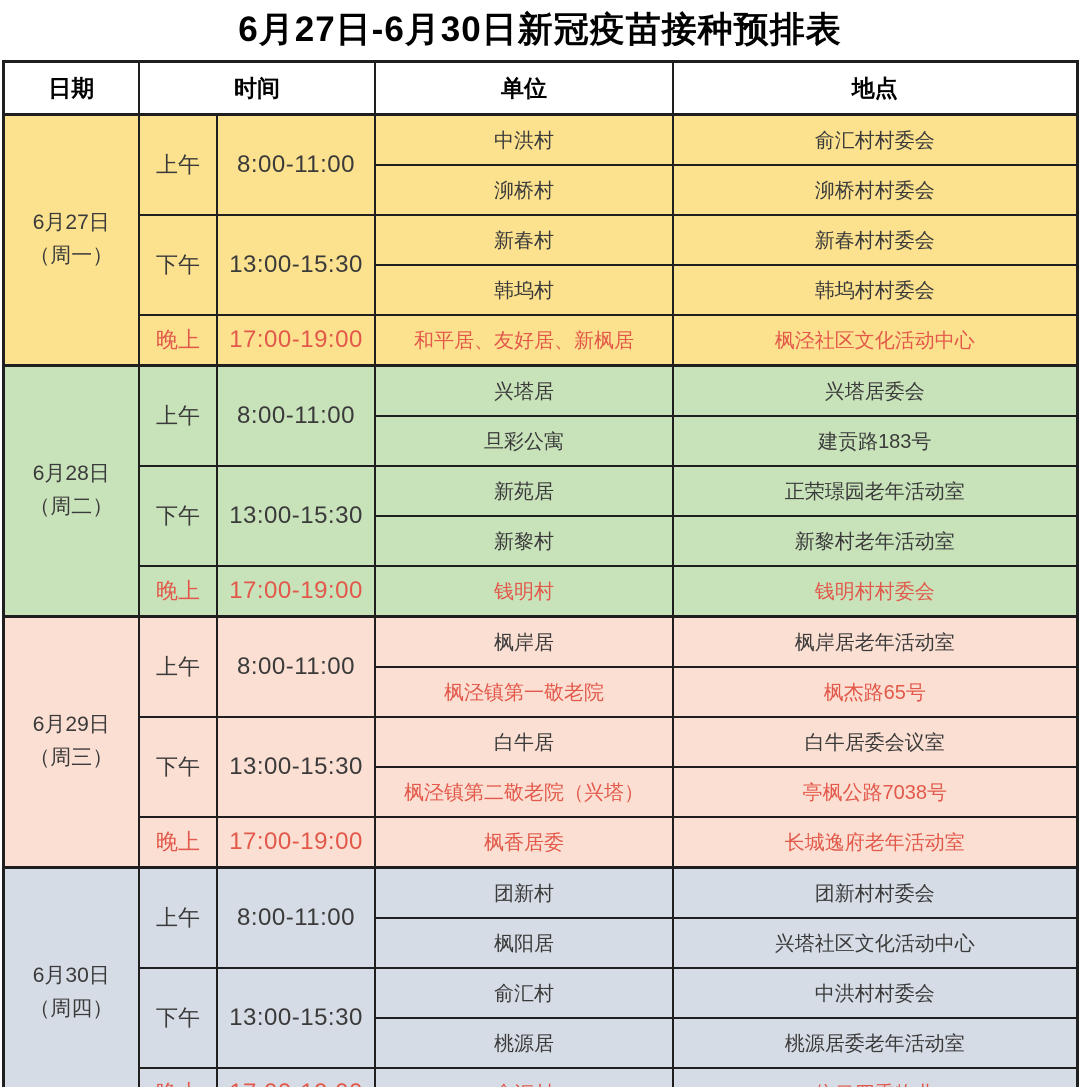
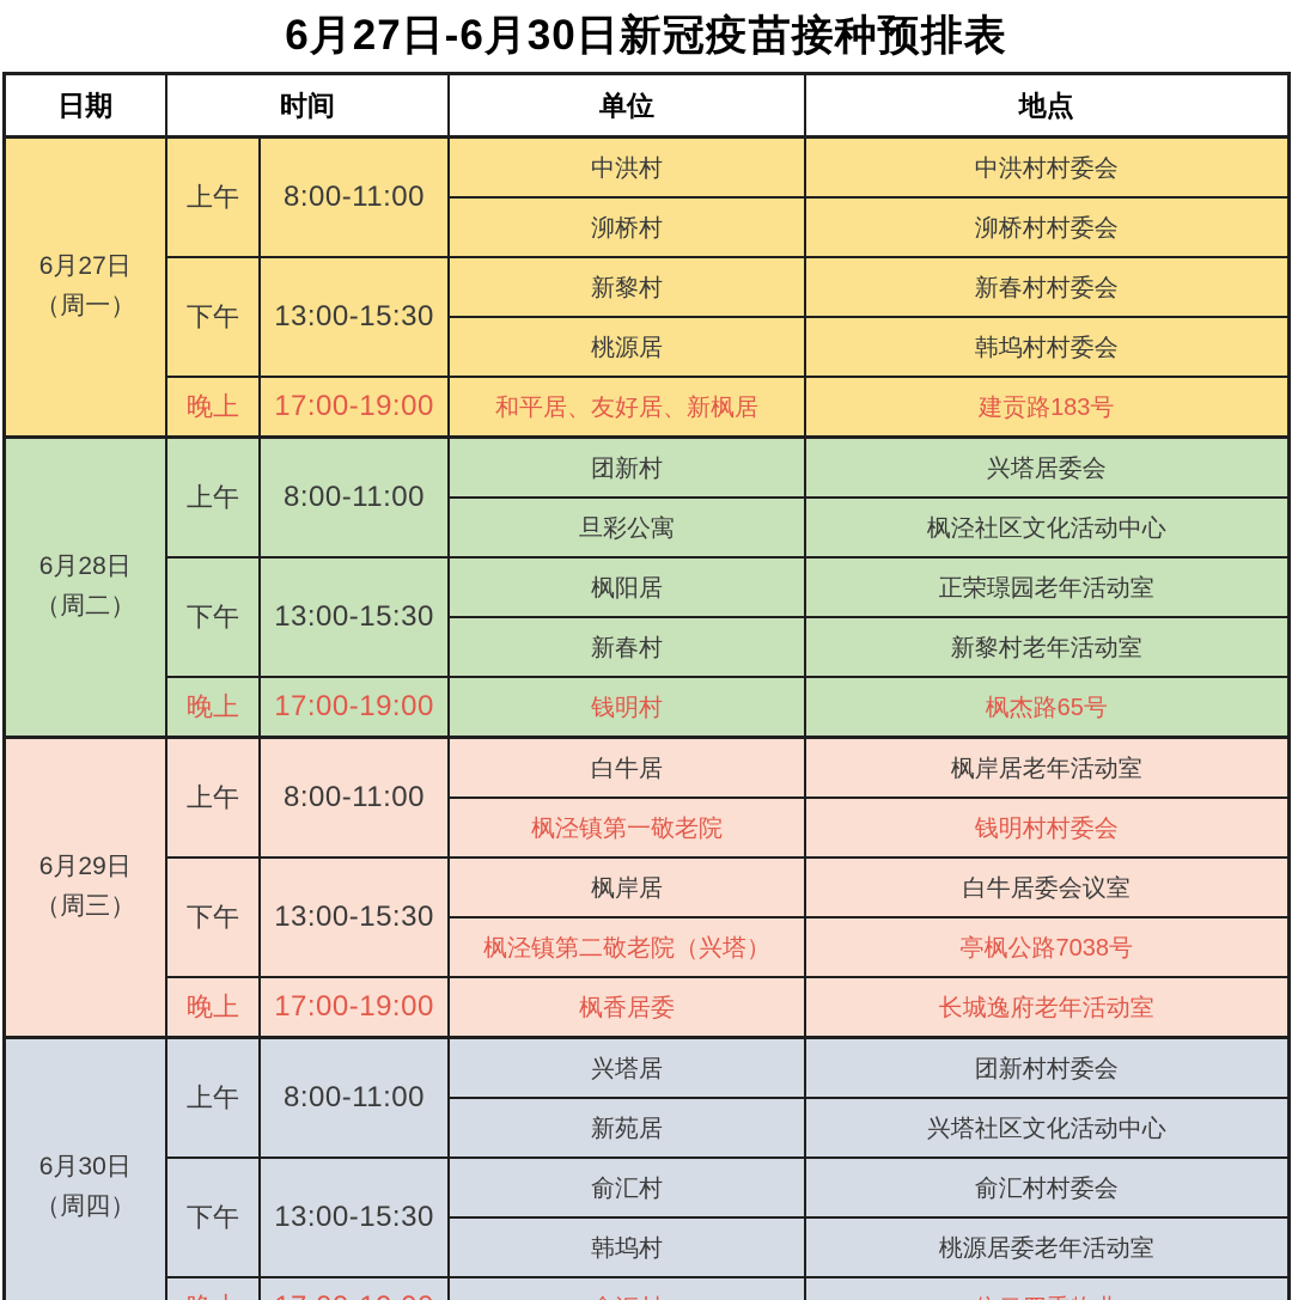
  6月27日-6月30日新冠疫苗接种预排表
  日期	时间	单位	地点
- 6月27日（周一）	上午	8:00-11:00	中洪村	俞汇村村委会
+ 6月27日（周一）	上午	8:00-11:00	中洪村	中洪村村委会
  泖桥村	泖桥村村委会
- 下午	13:00-15:30	新春村	新春村村委会
+ 下午	13:00-15:30	新黎村	新春村村委会
- 韩坞村	韩坞村村委会
+ 桃源居	韩坞村村委会
- 晚上	17:00-19:00	和平居、友好居、新枫居	枫泾社区文化活动中心
+ 晚上	17:00-19:00	和平居、友好居、新枫居	建贡路183号
- 6月28日（周二）	上午	8:00-11:00	兴塔居	兴塔居委会
+ 6月28日（周二）	上午	8:00-11:00	团新村	兴塔居委会
- 旦彩公寓	建贡路183号
+ 旦彩公寓	枫泾社区文化活动中心
- 下午	13:00-15:30	新苑居	正荣璟园老年活动室
+ 下午	13:00-15:30	枫阳居	正荣璟园老年活动室
- 新黎村	新黎村老年活动室
+ 新春村	新黎村老年活动室
- 晚上	17:00-19:00	钱明村	钱明村村委会
+ 晚上	17:00-19:00	钱明村	枫杰路65号
- 6月29日（周三）	上午	8:00-11:00	枫岸居	枫岸居老年活动室
+ 6月29日（周三）	上午	8:00-11:00	白牛居	枫岸居老年活动室
- 枫泾镇第一敬老院	枫杰路65号
+ 枫泾镇第一敬老院	钱明村村委会
- 下午	13:00-15:30	白牛居	白牛居委会议室
+ 下午	13:00-15:30	枫岸居	白牛居委会议室
  枫泾镇第二敬老院（兴塔）	亭枫公路7038号
  晚上	17:00-19:00	枫香居委	长城逸府老年活动室
- 6月30日（周四）	上午	8:00-11:00	团新村	团新村村委会
+ 6月30日（周四）	上午	8:00-11:00	兴塔居	团新村村委会
- 枫阳居	兴塔社区文化活动中心
+ 新苑居	兴塔社区文化活动中心
- 下午	13:00-15:30	俞汇村	中洪村村委会
+ 下午	13:00-15:30	俞汇村	俞汇村村委会
- 桃源居	桃源居委老年活动室
+ 韩坞村	桃源居委老年活动室
